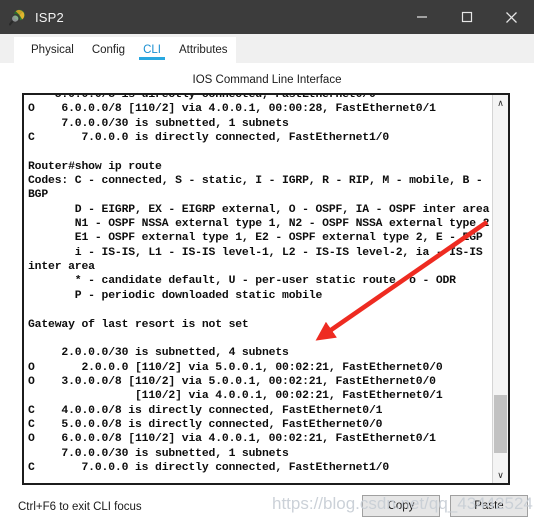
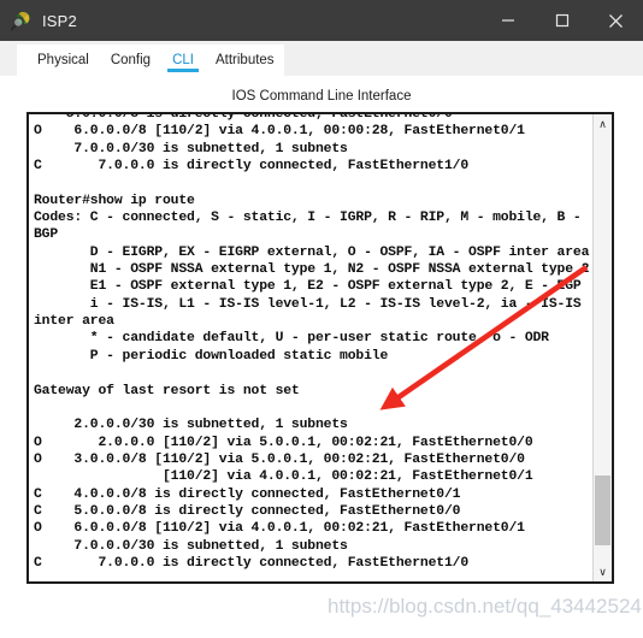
  ISP2
  Physical
  Config
  CLI
  Attributes
  IOS Command Line Interface
  5.0.0.0/8 is directly connected, FastEthernet0/0
  O 6.0.0.0/8 [110/2] via 4.0.0.1, 00:00:28, FastEthernet0/1
  7.0.0.0/30 is subnetted, 1 subnets
  C 7.0.0.0 is directly connected, FastEthernet1/0
  Router#show ip route
  Codes: C - connected, S - static, I - IGRP, R - RIP, M - mobile, B -
  BGP
  D - EIGRP, EX - EIGRP external, O - OSPF, IA - OSPF inter area
  N1 - OSPF NSSA external type 1, N2 - OSPF NSSA external type
  E1 - OSPF external type 1, E2 - OSPF external type 2, E -GP
  i - IS-IS, L1 - IS-IS level-1, L2 - IS-IS level-2, ia IS-IS
  inter area
  * - candidate default, U - per-user static route o - ODR
  P - periodic downloaded static mobile
  Gateway of last resort is not set
- 2.0.0.0/30 is subnetted, 4 subnets
+ 2.0.0.0/30 is subnetted, 1 subnets
  O 2.0.0.0 [110/2] via 5.0.0.1, 00:02:21, FastEthernet0/0
  O 3.0.0.0/8 [110/2] via 5.0.0.1, 00:02:21, FastEthernet0/0
  [110/2] via 4.0.0.1, 00:02:21, FastEthernet0/1
  C 4.0.0.0/8 is directly connected, FastEthernet0/1
  C 5.0.0.0/8 is directly connected, FastEthernet0/0
  O 6.0.0.0/8 [110/2] via 4.0.0.1, 00:02:21, FastEthernet0/1
  7.0.0.0/30 is subnetted, 1 subnets
  C 7.0.0.0 is directly connected, FastEthernet1/0
  ∧
  ∨
- Ctrl+F6 to exit CLI focus
- Copy
- Paste
  https://blog.csdn.net/qq_43442524
